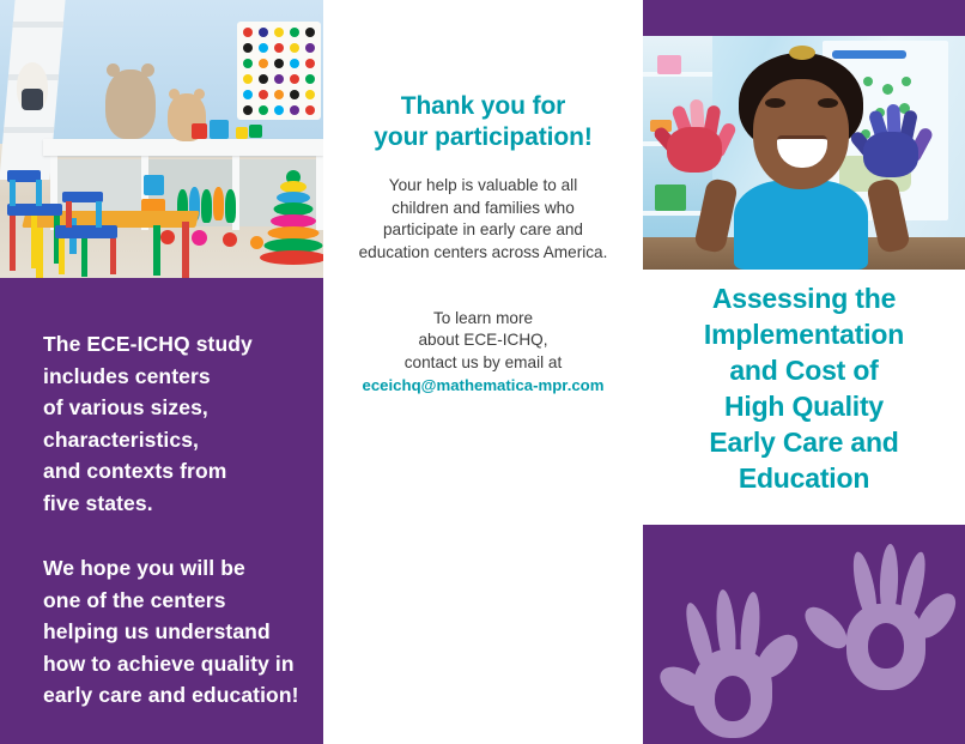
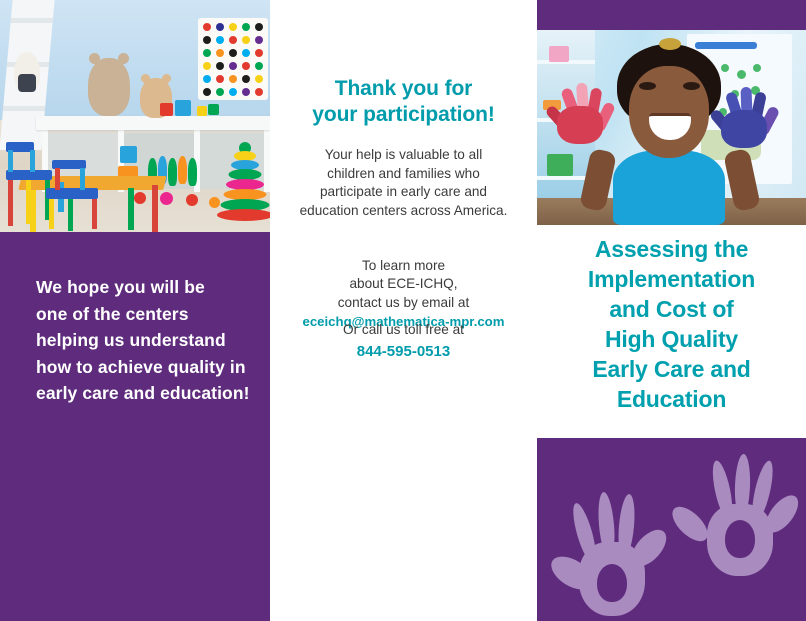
- The ECE-ICHQ study
- includes centers
- of various sizes,
- characteristics,
- and contexts from
- five states.
  We hope you will be
  one of the centers
  helping us understand
  how to achieve quality in
  early care and education!
  Thank you for
  your participation!
  Your help is valuable to all
  children and families who
  participate in early care and
  education centers across America.
  To learn more
  about ECE-ICHQ,
  contact us by email at
  eceichq@mathematica-mpr.com
+ Or call us toll free at
+ 844-595-0513
  Assessing the
  Implementation
  and Cost of
  High Quality
  Early Care and
  Education
